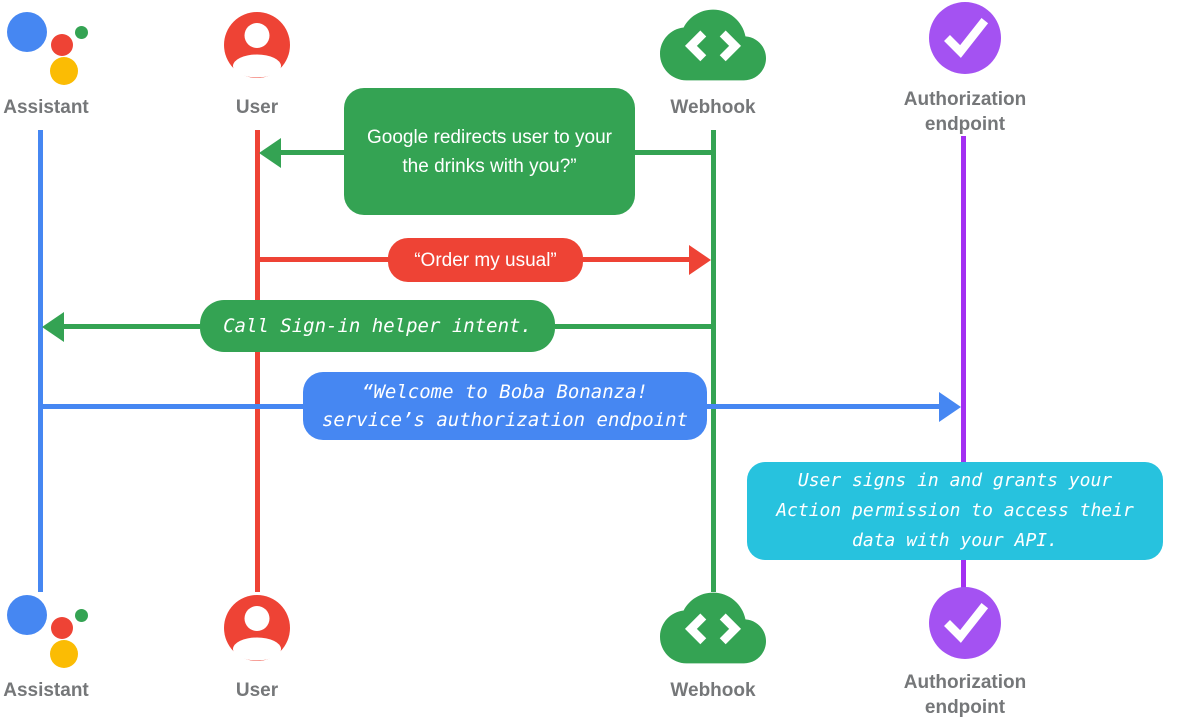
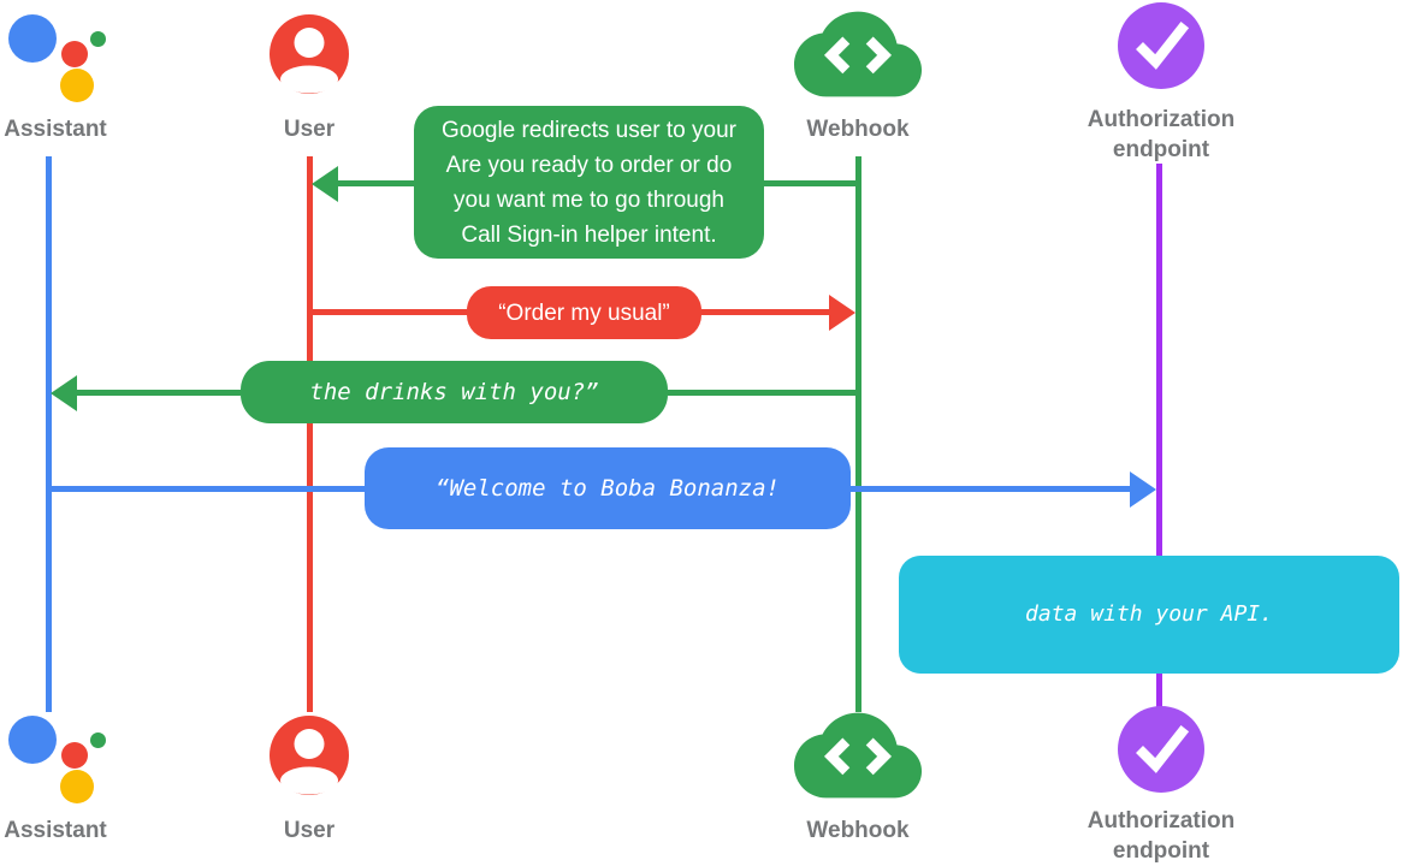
  Google redirects user to your
+ Are you ready to order or do
+ you want me to go through
- the drinks with you?”
+ Call Sign-in helper intent.
  “Order my usual”
- Call Sign-in helper intent.
+ the drinks with you?”
  “Welcome to Boba Bonanza!
- service’s authorization endpoint
- User signs in and grants your
- Action permission to access their
  data with your API.
  Assistant
  User
  Webhook
  Authorization endpoint
  Assistant
  User
  Webhook
  Authorization endpoint
